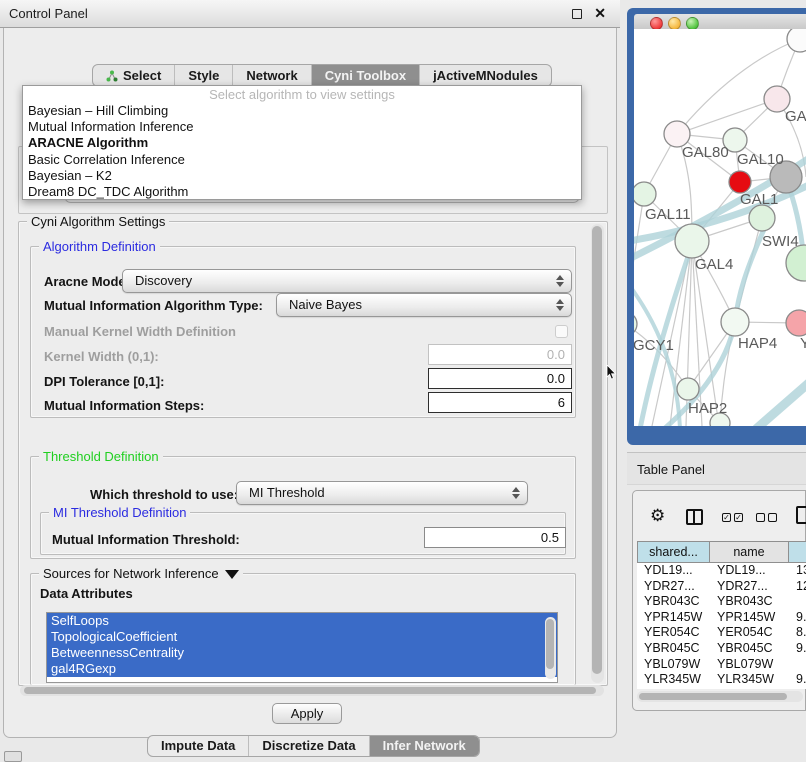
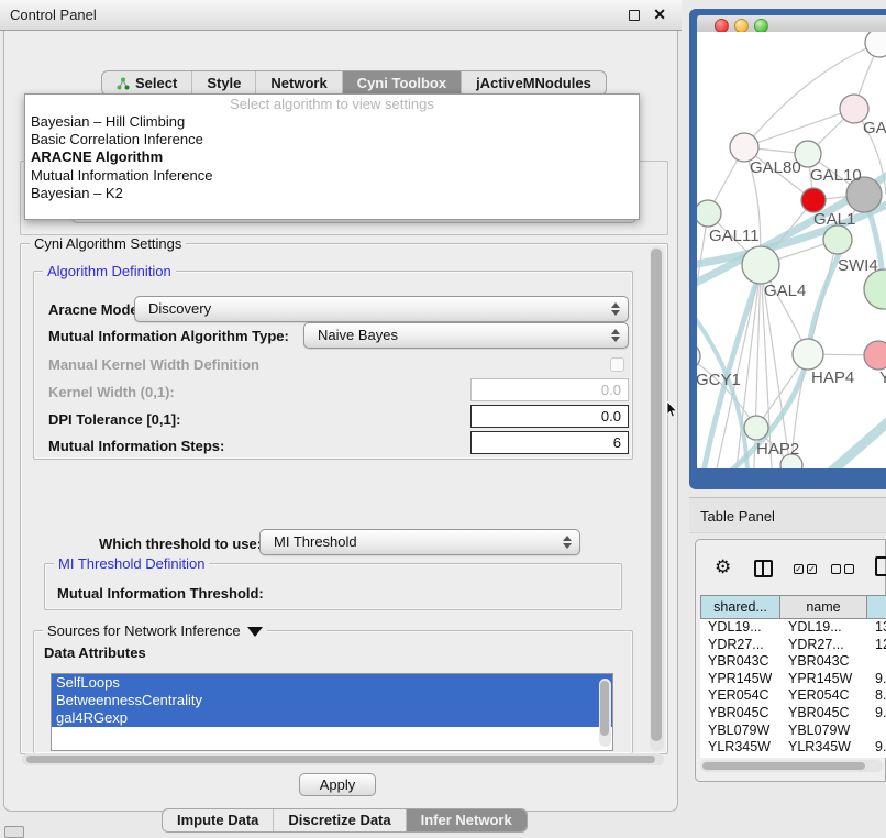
  Control Panel
  ✕
  Select
  Style
  Network
  Cyni Toolbox
  jActiveMNodules
  Select algorithm to view settings
  Bayesian – Hill Climbing
- Mutual Information Inference
+ Basic Correlation Inference
  ARACNE Algorithm
- Basic Correlation Inference
+ Mutual Information Inference
  Bayesian – K2
- Dream8 DC_TDC Algorithm
  Cyni Algorithm Settings
  Algorithm Definition
  Aracne Mod
  Discovery
  Mutual Information Algorithm Type:
  Naive Bayes
  Manual Kernel Width Definition
  Kernel Width (0,1):
  0.0
  DPI Tolerance [0,1]:
  0.0
  Mutual Information Steps:
  6
- Threshold Definition
  Which threshold to use
  MI Threshold
  MI Threshold Definition
  Mutual Information Threshold:
- 0.5
  Sources for Network Inference
  Data Attributes
  SelfLoops
- TopologicalCoefficient
  BetweennessCentrality
  gal4RGexp
  Apply
  Impute Data
  Discretize Data
  Infer Network
  GAL80
  GAL10
  GAL1
  GAL11
  SWI4
  GAL4
  HAP4
  Y
  GCY1
  HAP2
  Table Panel
  ⚙
  ✓
  ✓
  shared...
  name
  YDL19...
  YDL19...
  YDR27...
  YDR27...
  YBR043C
  YBR043C
  YPR145W
  YPR145W
  9.
  YER054C
  YER054C
  8.
  YBR045C
  YBR045C
  9.
  YBL079W
  YBL079W
  YLR345W
  YLR345W
  9.
